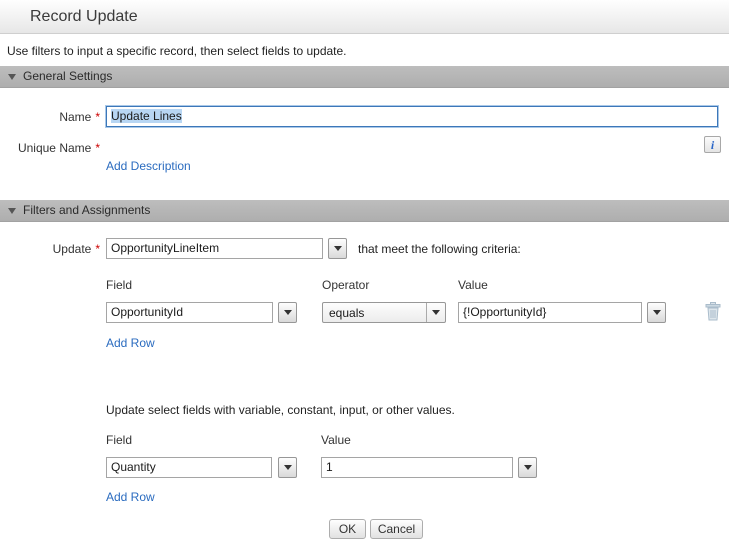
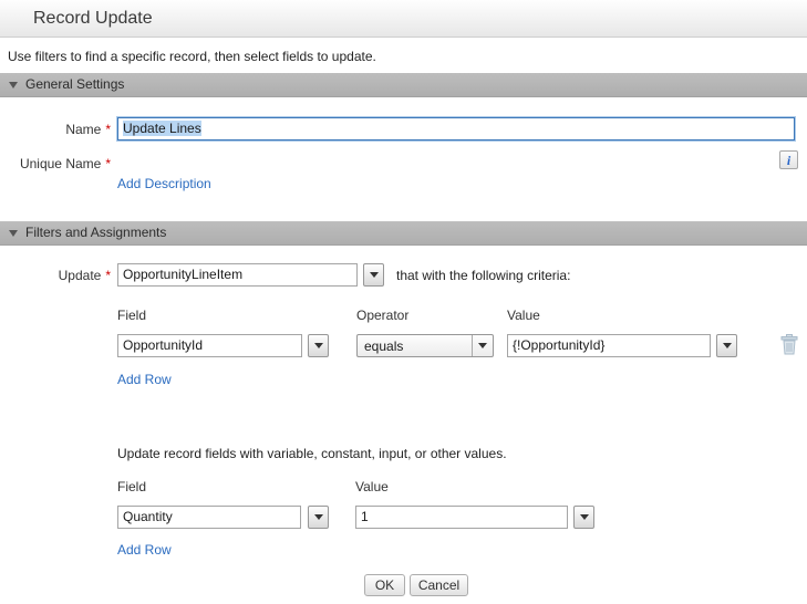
  Record Update
- Use filters to input a specific record, then select fields to update.
+ Use filters to find a specific record, then select fields to update.
  General Settings
  Name *
  Update Lines
  Unique Name *
  i
  Add Description
  Filters and Assignments
  Update *
  OpportunityLineItem
- that meet the following criteria:
+ that with the following criteria:
  Field
  Operator
  Value
  OpportunityId
  equals
  {!OpportunityId}
  Add Row
- Update select fields with variable, constant, input, or other values.
+ Update record fields with variable, constant, input, or other values.
  Field
  Value
  Quantity
  1
  Add Row
  OK
  Cancel
